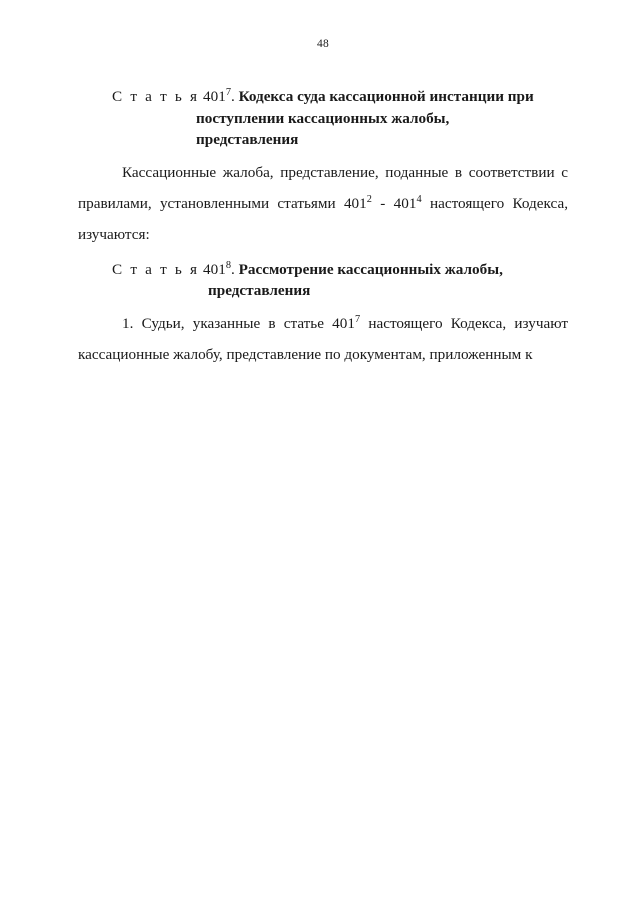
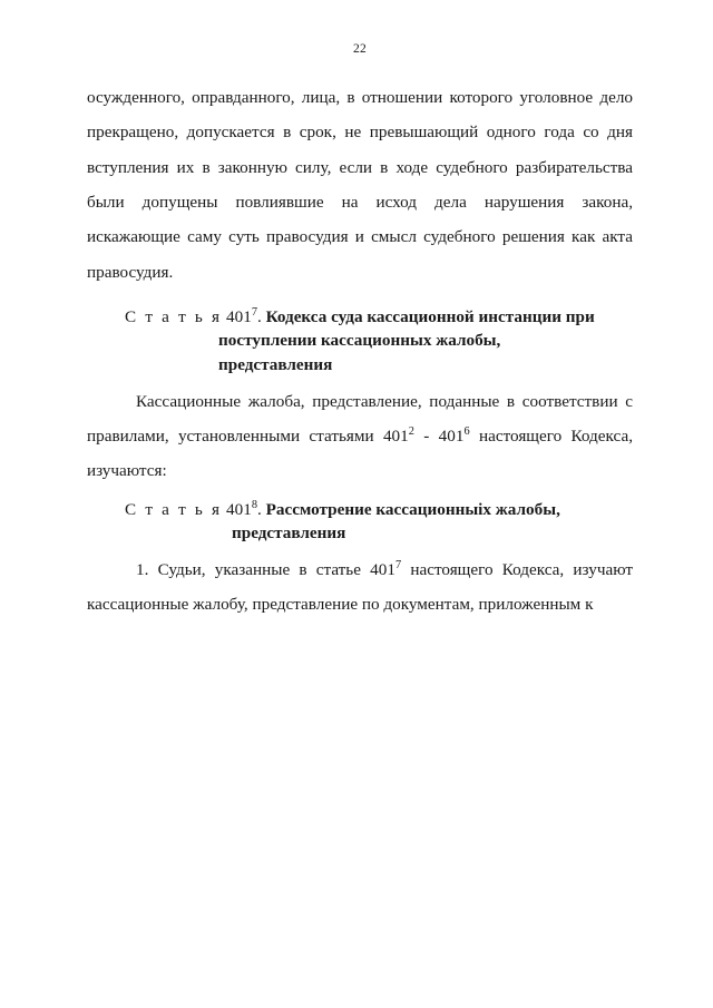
- 48
+ 22
+ осужденного, оправданного, лица, в отношении которого уголовное дело прекращено, допускается в срок, не превышающий одного года со дня вступления их в законную силу, если в ходе судебного разбирательства были допущены повлиявшие на исход дела нарушения закона, искажающие саму суть правосудия и смысл судебного решения как акта правосудия.
  С т а т ь я 4017. Кодекса суда кассационной инстанции при
  поступлении кассационных жалобы,
  представления
- Кассационные жалоба, представление, поданные в соответствии с правилами, установленными статьями 4012 - 4014 настоящего Кодекса, изучаются:
+ Кассационные жалоба, представление, поданные в соответствии с правилами, установленными статьями 4012 - 4016 настоящего Кодекса, изучаются:
  С т а т ь я 4018. Рассмотрение кассационныix жалобы,
  представления
  1. Судьи, указанные в статье 4017 настоящего Кодекса, изучают кассационные жалобу, представление по документам, приложенным к
